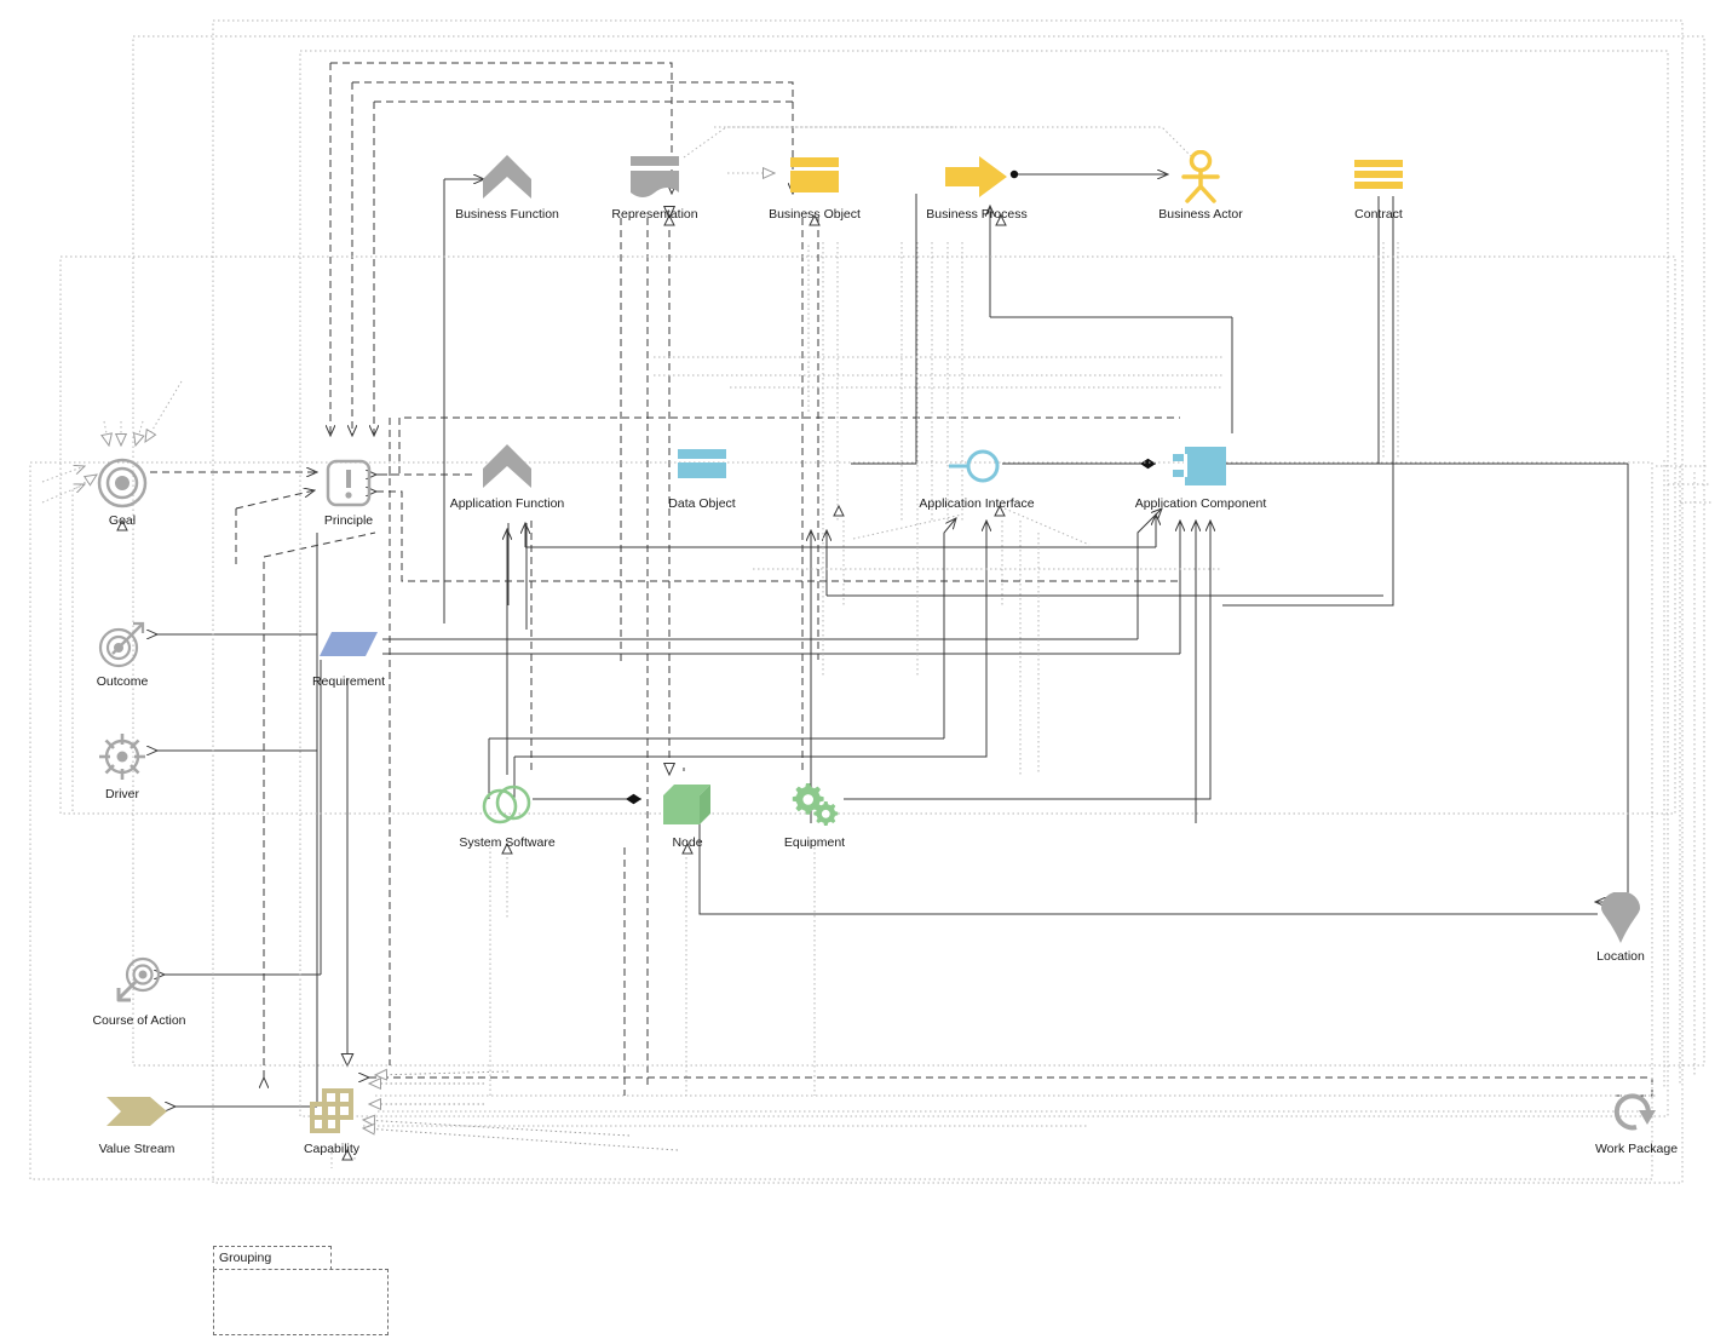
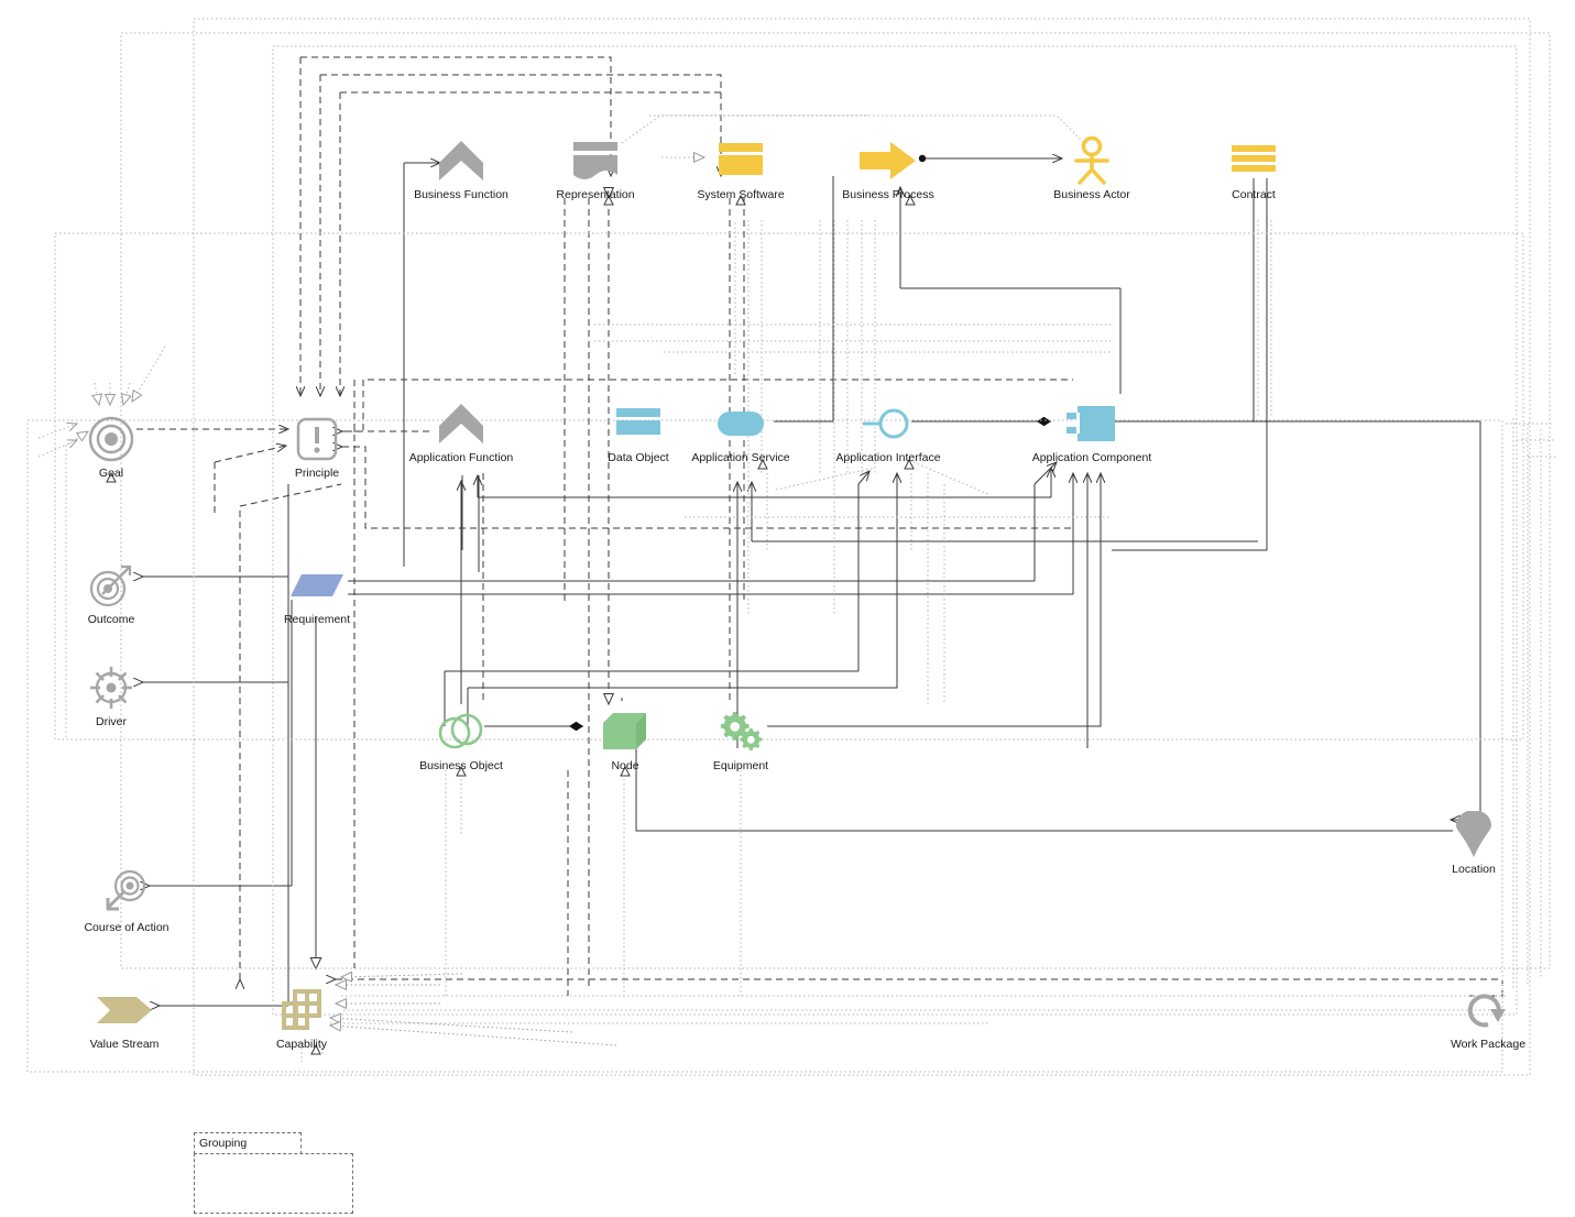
  Business Function
  Representation
- Business Object
+ System Software
  Business Process
  Business Actor
  Contract
  Goal
  Principle
  Application Function
  Data Object
+ Application Service
  Application Interface
  Application Component
  Outcome
  Requirement
  Driver
- System Software
+ Business Object
  Node
  Equipment
  Course of Action
  Location
  Value Stream
  Capability
  Work Package
  Grouping
